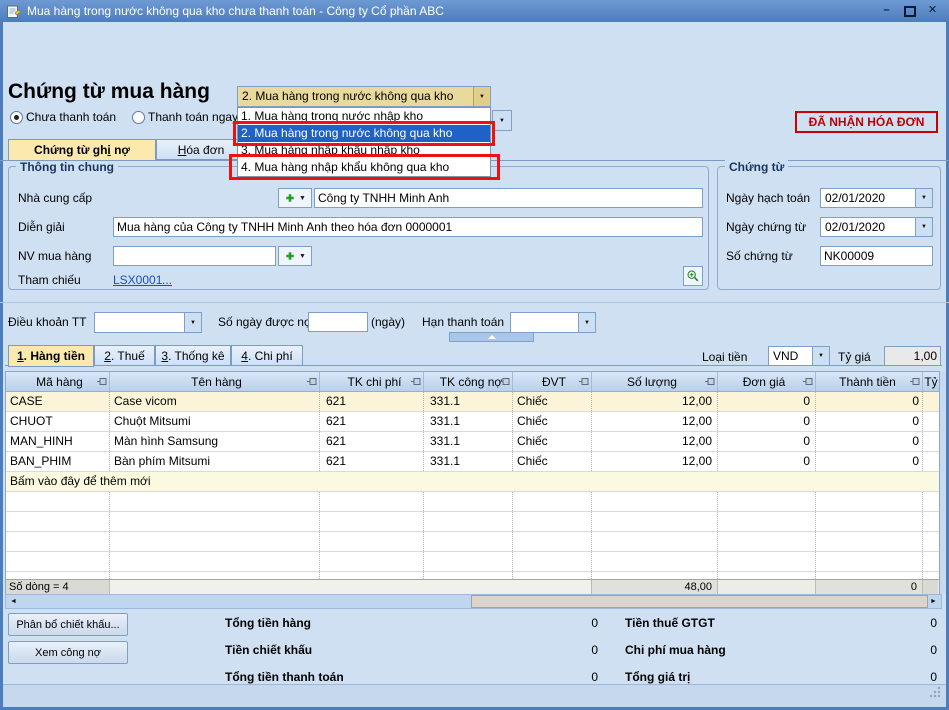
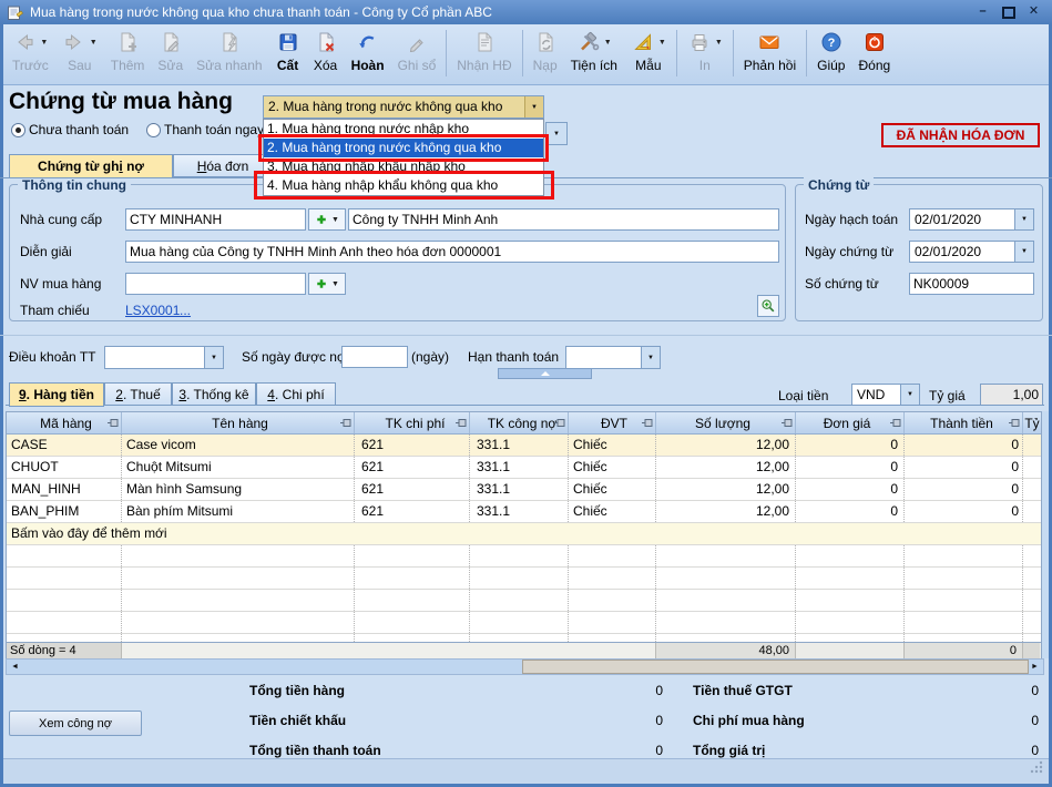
  Mua hàng trong nước không qua kho chưa thanh toán - Công ty Cổ phần ABC
  –
  ✕
+ Trước
+ Sau
+ Thêm
+ Sửa
+ Sửa nhanh
+ Cất
+ Xóa
+ Hoàn
+ Ghi sổ
+ Nhận HĐ
+ Nạp
+ Tiện ích
+ Mẫu
+ In
+ Phản hồi
+ ?
+ Giúp
+ Đóng
  Chứng từ mua hàng
  Chưa thanh toán
  Thanh toán ngay
  2. Mua hàng trong nước không qua kho
  1. Mua hàng trong nước nhập kho
  2. Mua hàng trong nước không qua kho
  3. Mua hàng nhập khẩu nhập kho
  4. Mua hàng nhập khẩu không qua kho
  ĐÃ NHẬN HÓA ĐƠN
  Chứng từ ghi nợ
  Hóa đơn
  Thông tin chung
  Nhà cung cấp
+ CTY MINHANH
  Công ty TNHH Minh Anh
  Diễn giải
  Mua hàng của Công ty TNHH Minh Anh theo hóa đơn 0000001
  NV mua hàng
  Tham chiếu
  LSX0001
  ...
  Chứng từ
  Ngày hạch toán
  02/01/2020
  Ngày chứng từ
  02/01/2020
  Số chứng từ
  NK00009
  Điều khoản TT
  Số ngày được n
  (ngày)
  Hạn thanh toán
- 1. Hàng tiền
+ 9. Hàng tiền
  2. Thuế
  3. Thống kê
  4. Chi phí
  Loại tiền
  VND
  Tỷ giá
  1,00
  Mã hàng
  Tên hàng
  TK chi phí
  TK công nợ
  ĐVT
  Số lượng
  Đơn giá
  Thành tiền
  Tỷ
  CASE
  Case vicom
  621
  331.1
  Chiếc
  12,00
  0
  0
  CHUOT
  Chuột Mitsumi
  621
  331.1
  Chiếc
  12,00
  0
  0
  MAN_HINH
  Màn hình Samsung
  621
  331.1
  Chiếc
  12,00
  0
  0
  BAN_PHIM
  Bàn phím Mitsumi
  621
  331.1
  Chiếc
  12,00
  0
  0
  Bấm vào đây để thêm mới
  Số dòng = 4
  48,00
  0
- Phân bổ chiết khấu...
  Xem công nợ
  Tổng tiền hàng
  0
  Tiền chiết khấu
  0
  Tổng tiền thanh toán
  0
  Tiền thuế GTGT
  0
  Chi phí mua hàng
  0
  Tổng giá trị
  0
